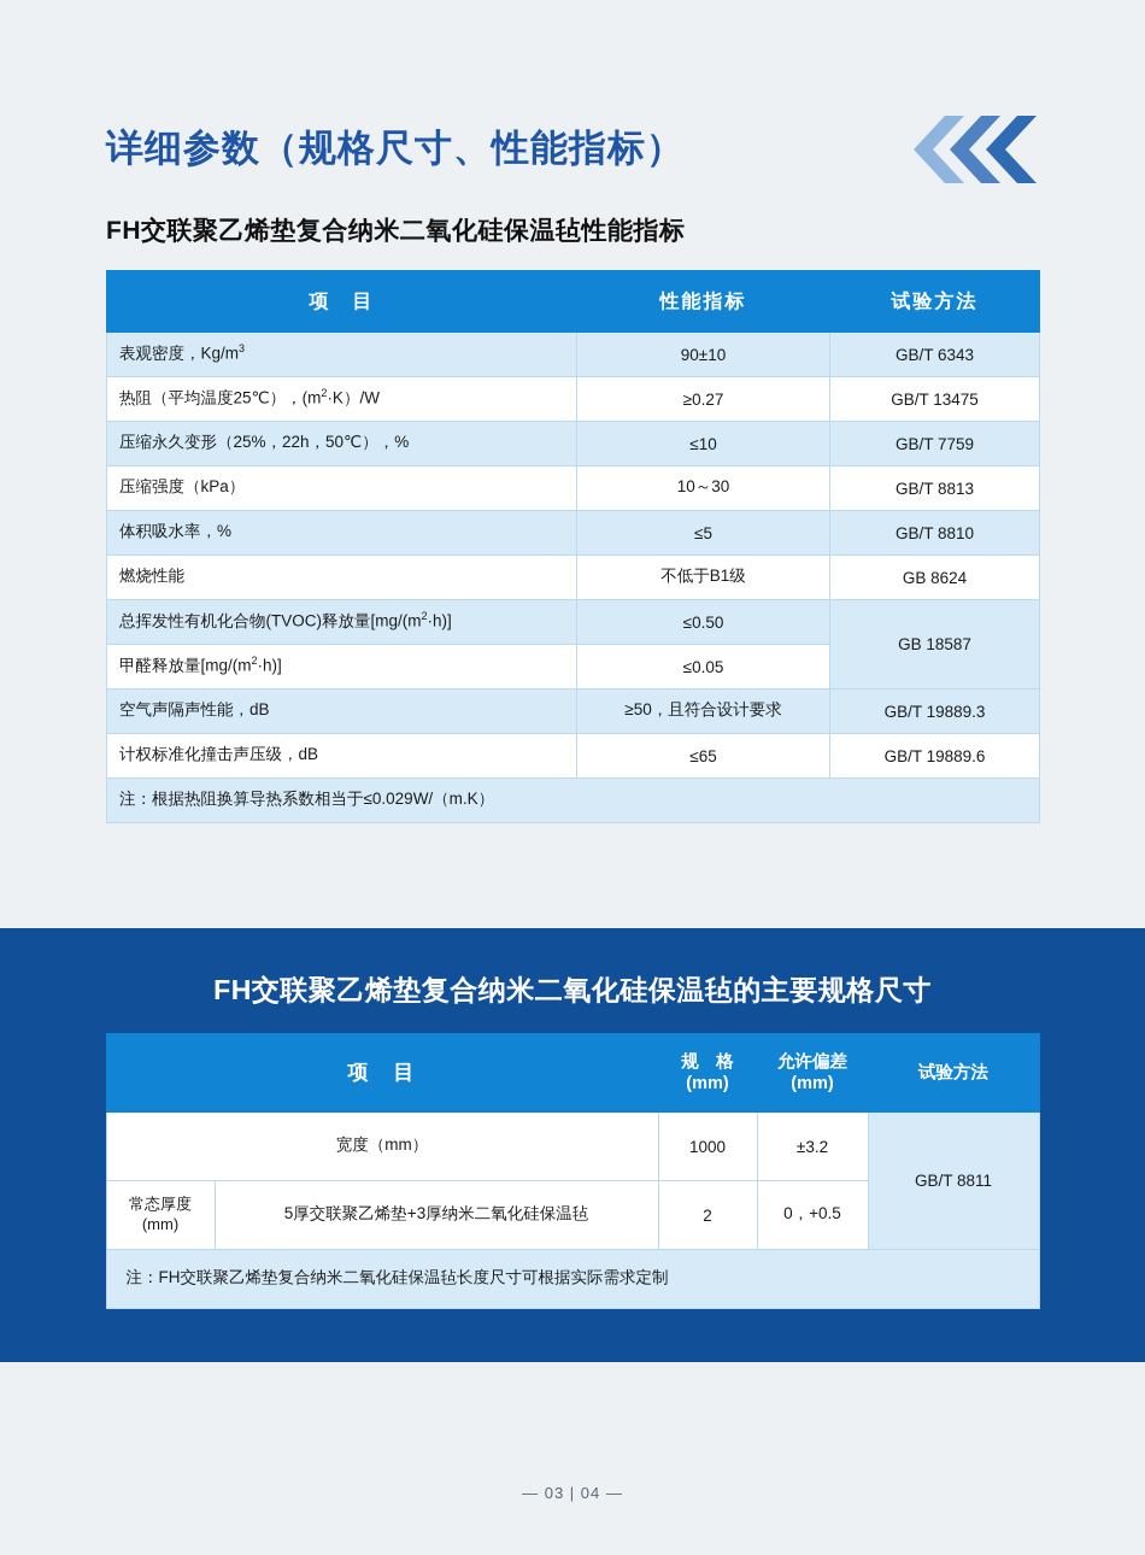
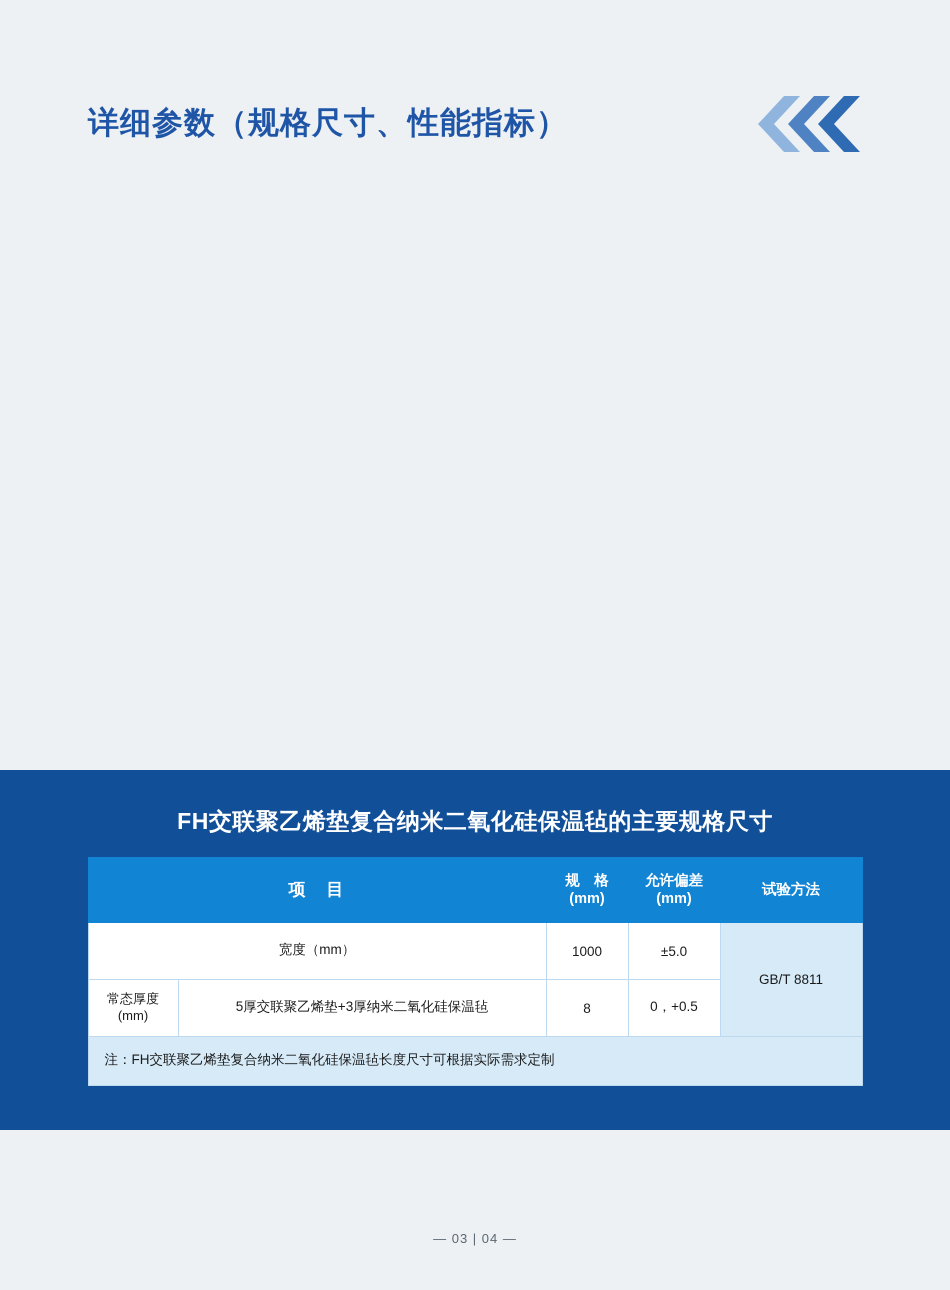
  详细参数（规格尺寸、性能指标）
- FH交联聚乙烯垫复合纳米二氧化硅保温毡性能指标
- 项 目	性能指标	试验方法
- 表观密度，Kg/m3	90±10	GB/T 6343
- 热阻（平均温度25℃），(m2·K）/W	≥0.27	GB/T 13475
- 压缩永久变形（25%，22h，50℃），%	≤10	GB/T 7759
- 压缩强度（kPa）	10～30	GB/T 8813
- 体积吸水率，%	≤5	GB/T 8810
- 燃烧性能	不低于B1级	GB 8624
- 总挥发性有机化合物(TVOC)释放量[mg/(m2·h)]	≤0.50	GB 18587
- 甲醛释放量[mg/(m2·h)]	≤0.05
- 空气声隔声性能，dB	≥50，且符合设计要求	GB/T 19889.3
- 计权标准化撞击声压级，dB	≤65	GB/T 19889.6
- 注：根据热阻换算导热系数相当于≤0.029W/（m.K）
  FH交联聚乙烯垫复合纳米二氧化硅保温毡的主要规格尺寸
  项 目	规 格 (mm)	允许偏差 (mm)	试验方法
- 宽度（mm）	1000	±3.2	GB/T 8811
+ 宽度（mm）	1000	±5.0	GB/T 8811
- 常态厚度 (mm)	5厚交联聚乙烯垫+3厚纳米二氧化硅保温毡	2	0，+0.5
+ 常态厚度 (mm)	5厚交联聚乙烯垫+3厚纳米二氧化硅保温毡	8	0，+0.5
  注：FH交联聚乙烯垫复合纳米二氧化硅保温毡长度尺寸可根据实际需求定制
  — 03 | 04 —
